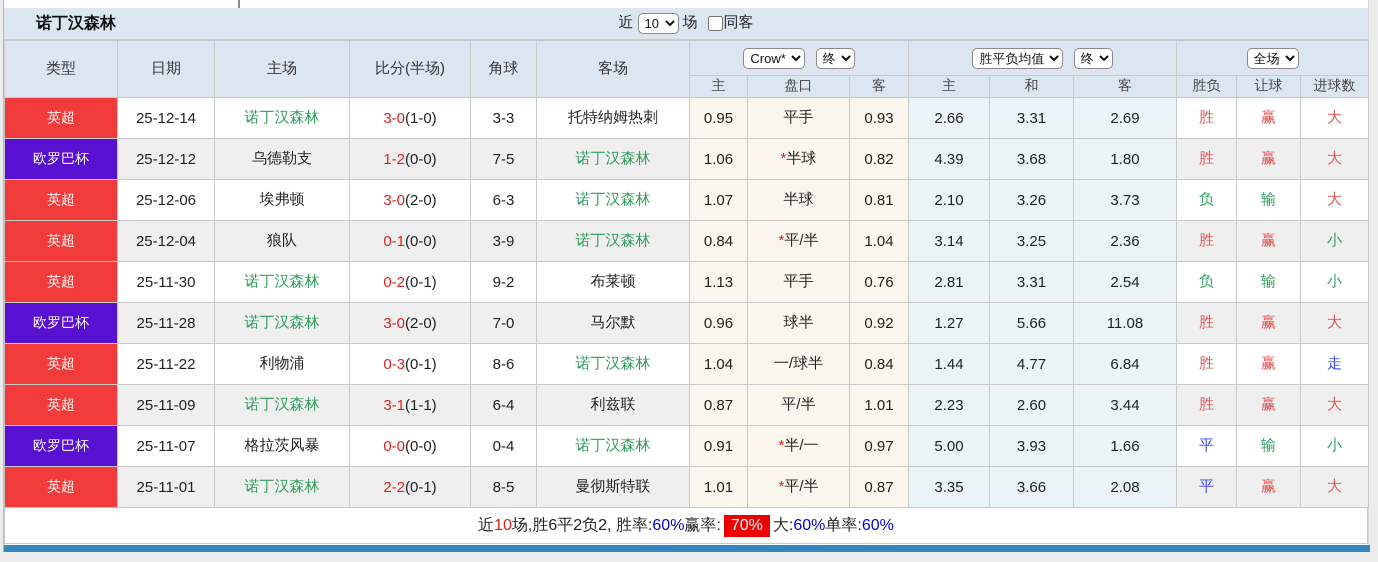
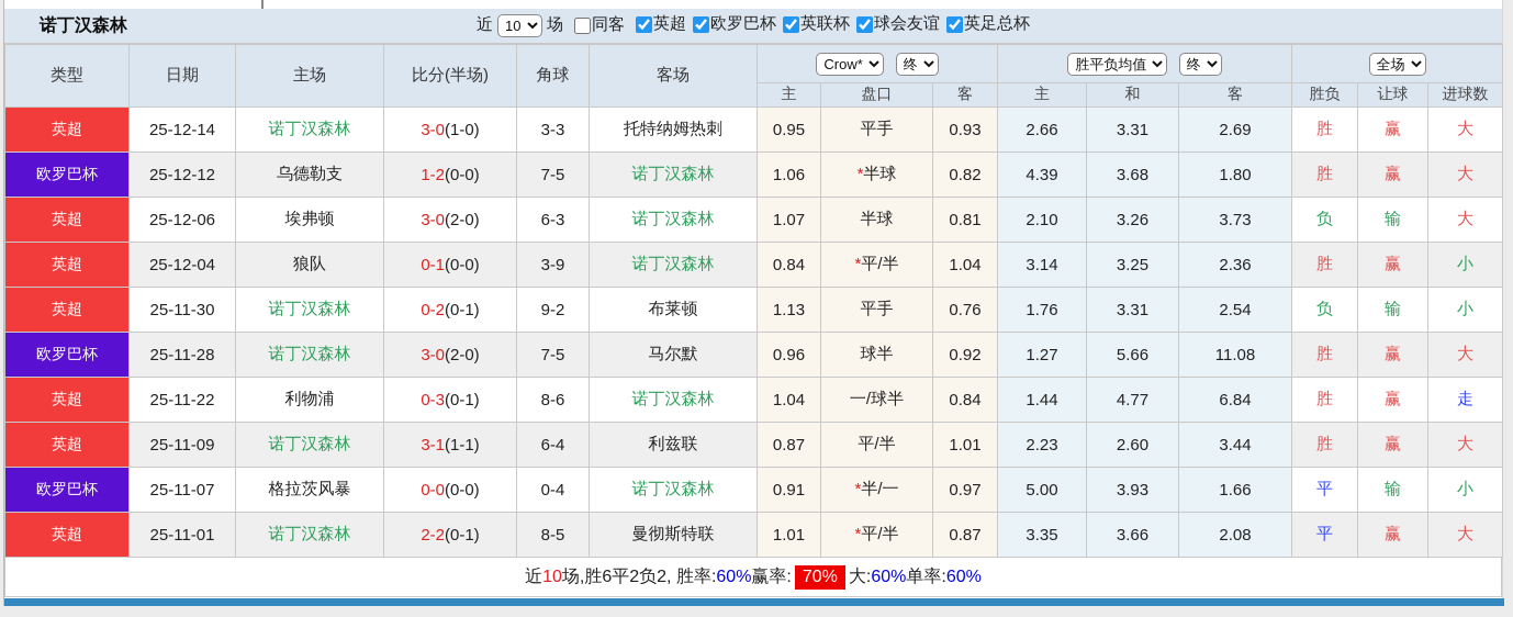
  诺丁汉森林
  近
  10
  场
  同客
+ 英超
+ 欧罗巴杯
+ 英联杯
+ 球会友谊
+ 英足总杯
  类型	日期	主场	比分(半场)	角球	客场	Crow* 终	胜平负均值 终	全场
  主	盘口	客	主	和	客	胜负	让球	进球数
  英超	25-12-14	诺丁汉森林	3-0(1-0)	3-3	托特纳姆热刺	0.95	平手	0.93	2.66	3.31	2.69	胜	赢	大
  欧罗巴杯	25-12-12	乌德勒支	1-2(0-0)	7-5	诺丁汉森林	1.06	*半球	0.82	4.39	3.68	1.80	胜	赢	大
  英超	25-12-06	埃弗顿	3-0(2-0)	6-3	诺丁汉森林	1.07	半球	0.81	2.10	3.26	3.73	负	输	大
  英超	25-12-04	狼队	0-1(0-0)	3-9	诺丁汉森林	0.84	*平/半	1.04	3.14	3.25	2.36	胜	赢	小
- 英超	25-11-30	诺丁汉森林	0-2(0-1)	9-2	布莱顿	1.13	平手	0.76	2.81	3.31	2.54	负	输	小
+ 英超	25-11-30	诺丁汉森林	0-2(0-1)	9-2	布莱顿	1.13	平手	0.76	1.76	3.31	2.54	负	输	小
- 欧罗巴杯	25-11-28	诺丁汉森林	3-0(2-0)	7-0	马尔默	0.96	球半	0.92	1.27	5.66	11.08	胜	赢	大
+ 欧罗巴杯	25-11-28	诺丁汉森林	3-0(2-0)	7-5	马尔默	0.96	球半	0.92	1.27	5.66	11.08	胜	赢	大
  英超	25-11-22	利物浦	0-3(0-1)	8-6	诺丁汉森林	1.04	一/球半	0.84	1.44	4.77	6.84	胜	赢	走
  英超	25-11-09	诺丁汉森林	3-1(1-1)	6-4	利兹联	0.87	平/半	1.01	2.23	2.60	3.44	胜	赢	大
  欧罗巴杯	25-11-07	格拉茨风暴	0-0(0-0)	0-4	诺丁汉森林	0.91	*半/一	0.97	5.00	3.93	1.66	平	输	小
  英超	25-11-01	诺丁汉森林	2-2(0-1)	8-5	曼彻斯特联	1.01	*平/半	0.87	3.35	3.66	2.08	平	赢	大
  近
  10
  场,胜6平2负2, 胜率:
  60%
  赢率:
  70%
  大:
  60%
  单率:
  60%
